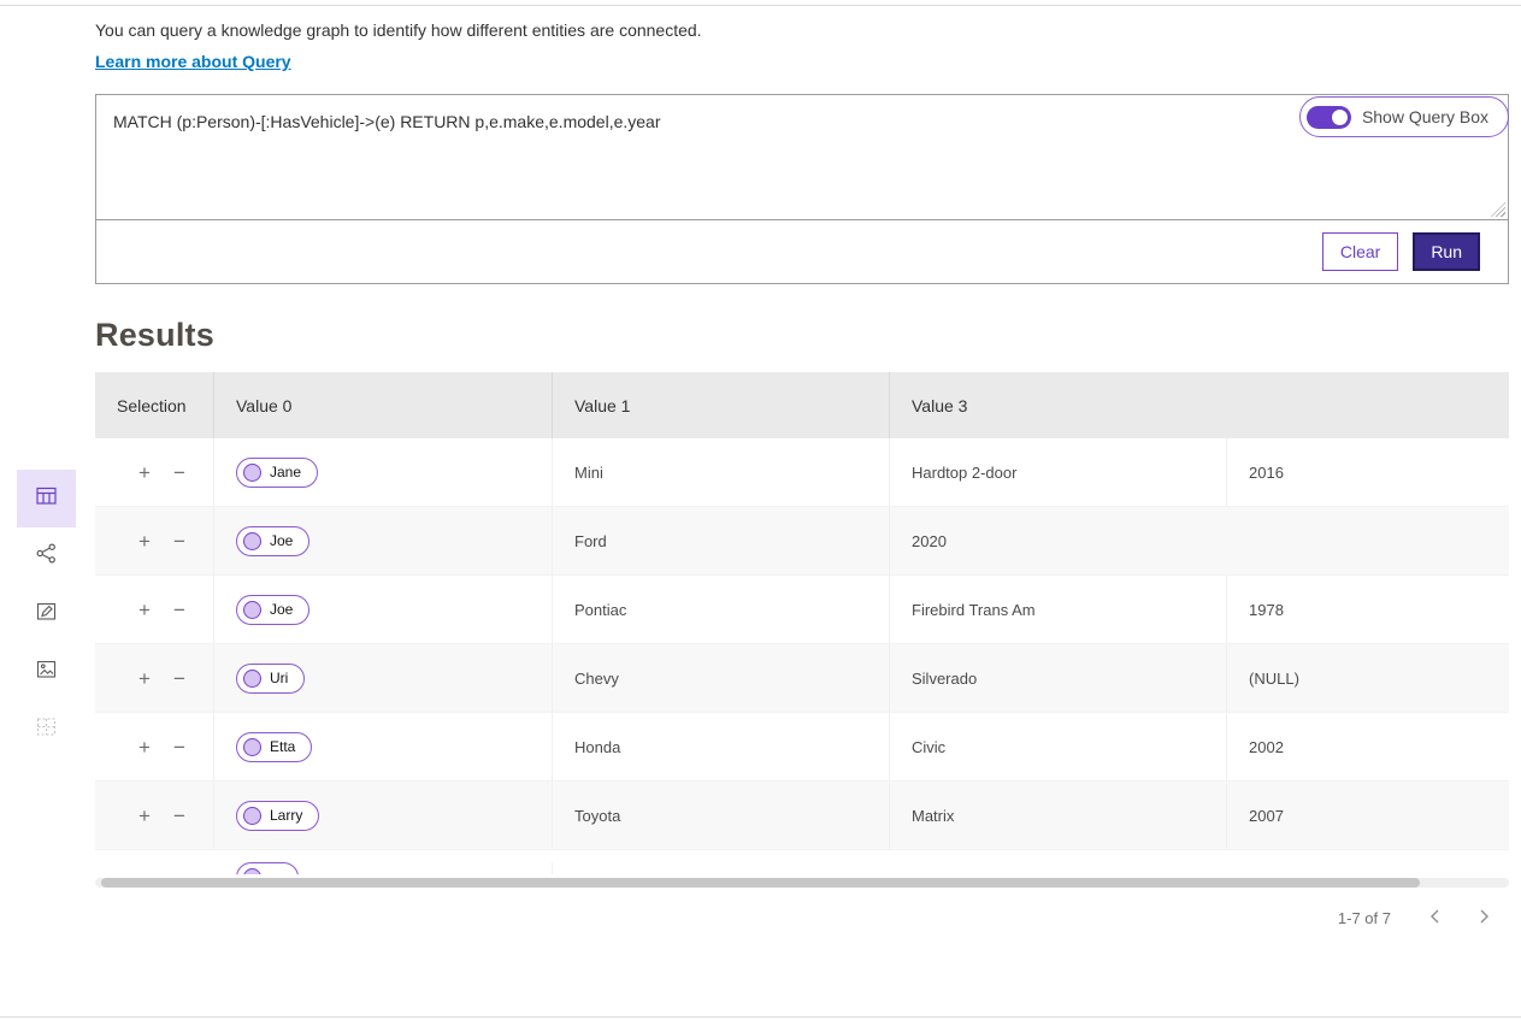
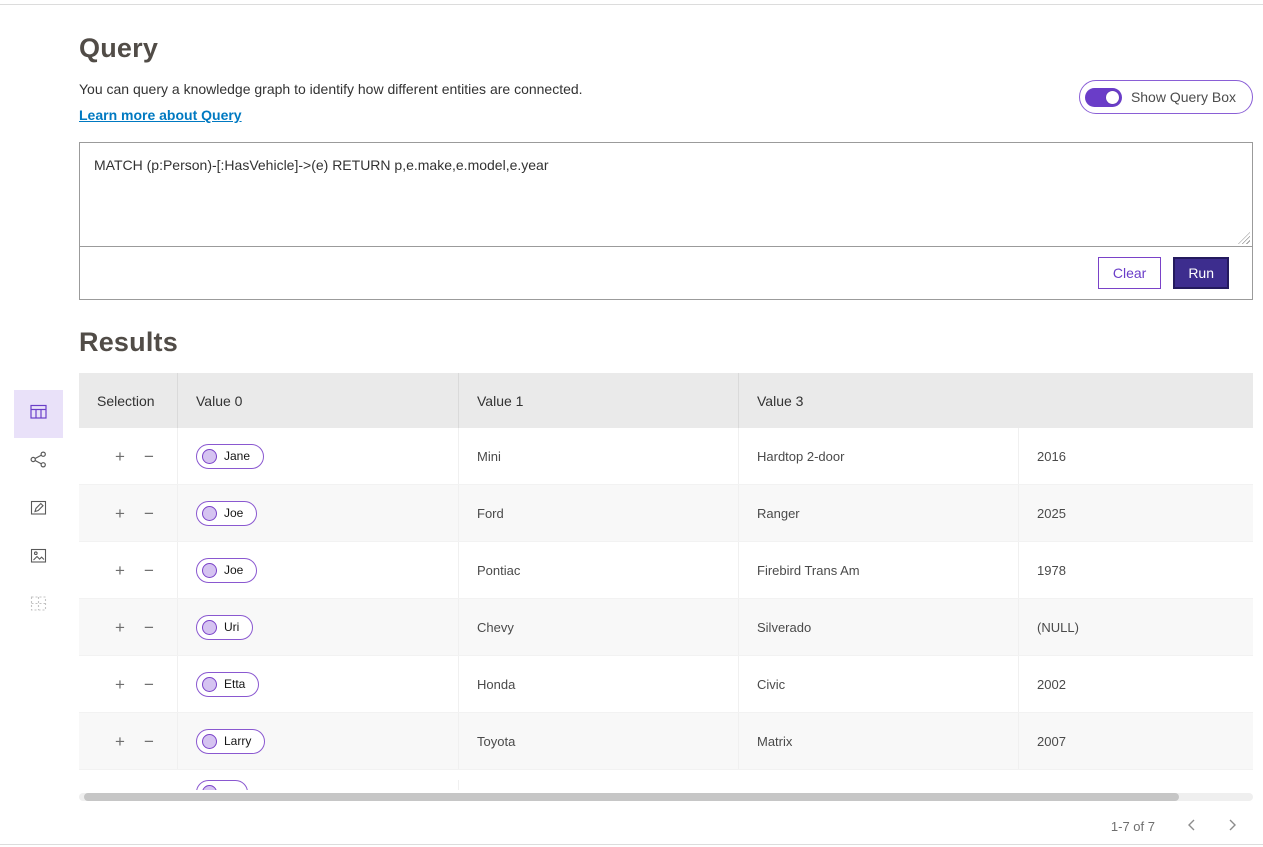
+ Query
  You can query a knowledge graph to identify how different entities are connected.
  Learn more about Query
  Show Query Box
  MATCH (p:Person)-[:HasVehicle]->(e) RETURN p,e.make,e.model,e.year
  Clear
  Run
  Results
  Selection
  Value 0
  Value 1
  Value 3
  +
  −
  Jane
  Mini
  Hardtop 2-door
  2016
  +
  −
  Joe
  Ford
+ Ranger
- 2020
+ 2025
  +
  −
  Joe
  Pontiac
  Firebird Trans Am
  1978
  +
  −
  Uri
  Chevy
  Silverado
  (NULL)
  +
  −
  Etta
  Honda
  Civic
  2002
  +
  −
  Larry
  Toyota
  Matrix
  2007
  1-7 of 7
